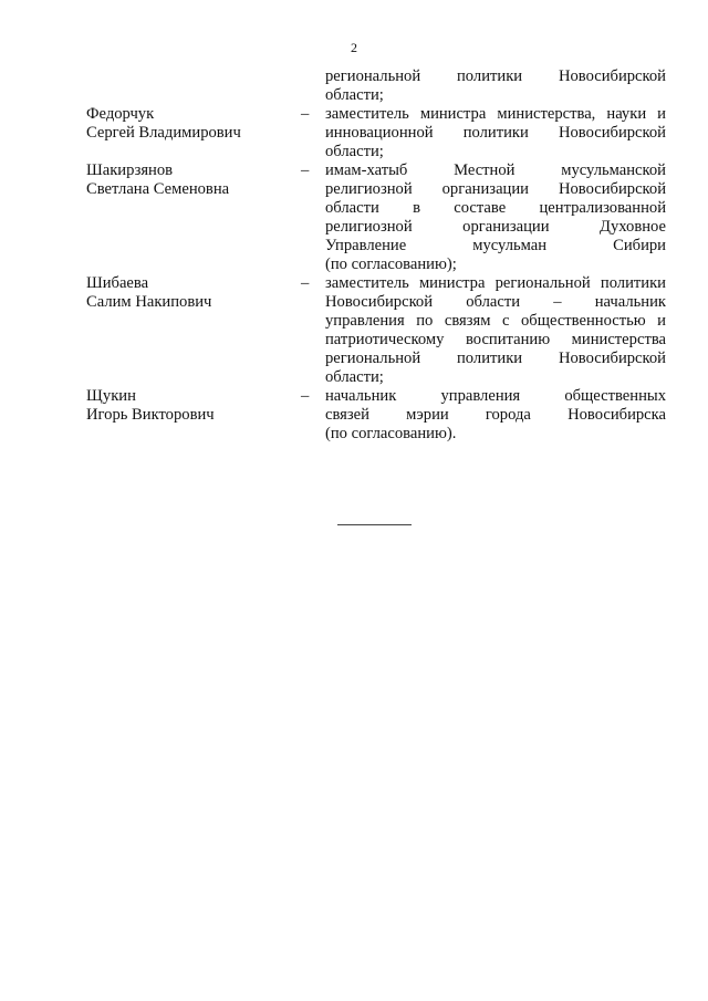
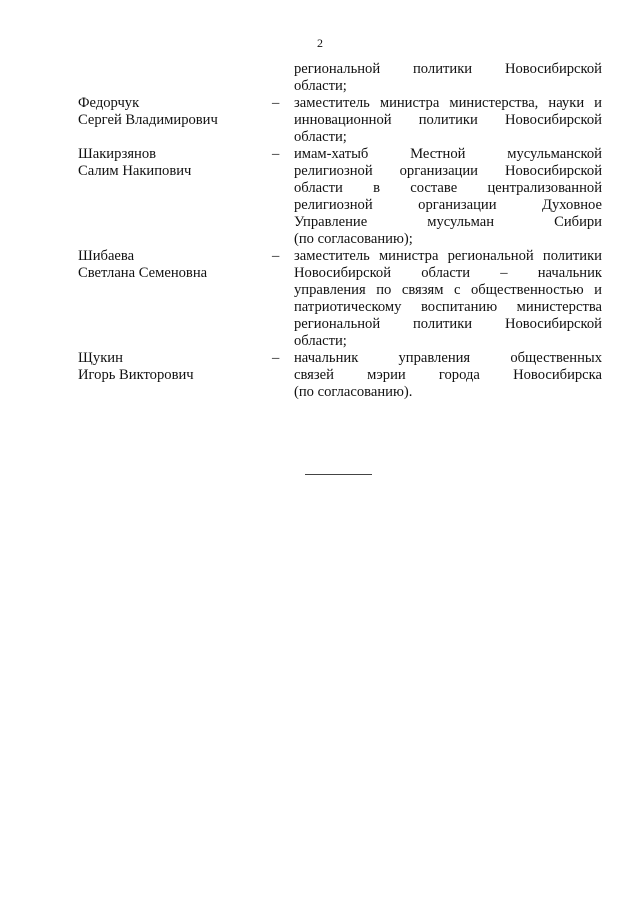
  2
  региональной политики Новосибирской
  области;
  Федорчук
  Сергей Владимирович
  –
  заместитель министра министерства, науки и
  инновационной политики Новосибирской
  области;
  Шакирзянов
- Светлана Семеновна
+ Салим Накипович
  –
  имам-хатыб Местной мусульманской
  религиозной организации Новосибирской
  области в составе централизованной
  религиозной организации Духовное
  Управление мусульман Сибири
  (по согласованию);
  Шибаева
- Салим Накипович
+ Светлана Семеновна
  –
  заместитель министра региональной политики
  Новосибирской области – начальник
  управления по связям с общественностью и
  патриотическому воспитанию министерства
  региональной политики Новосибирской
  области;
  Щукин
  Игорь Викторович
  –
  начальник управления общественных
  связей мэрии города Новосибирска
  (по согласованию).
